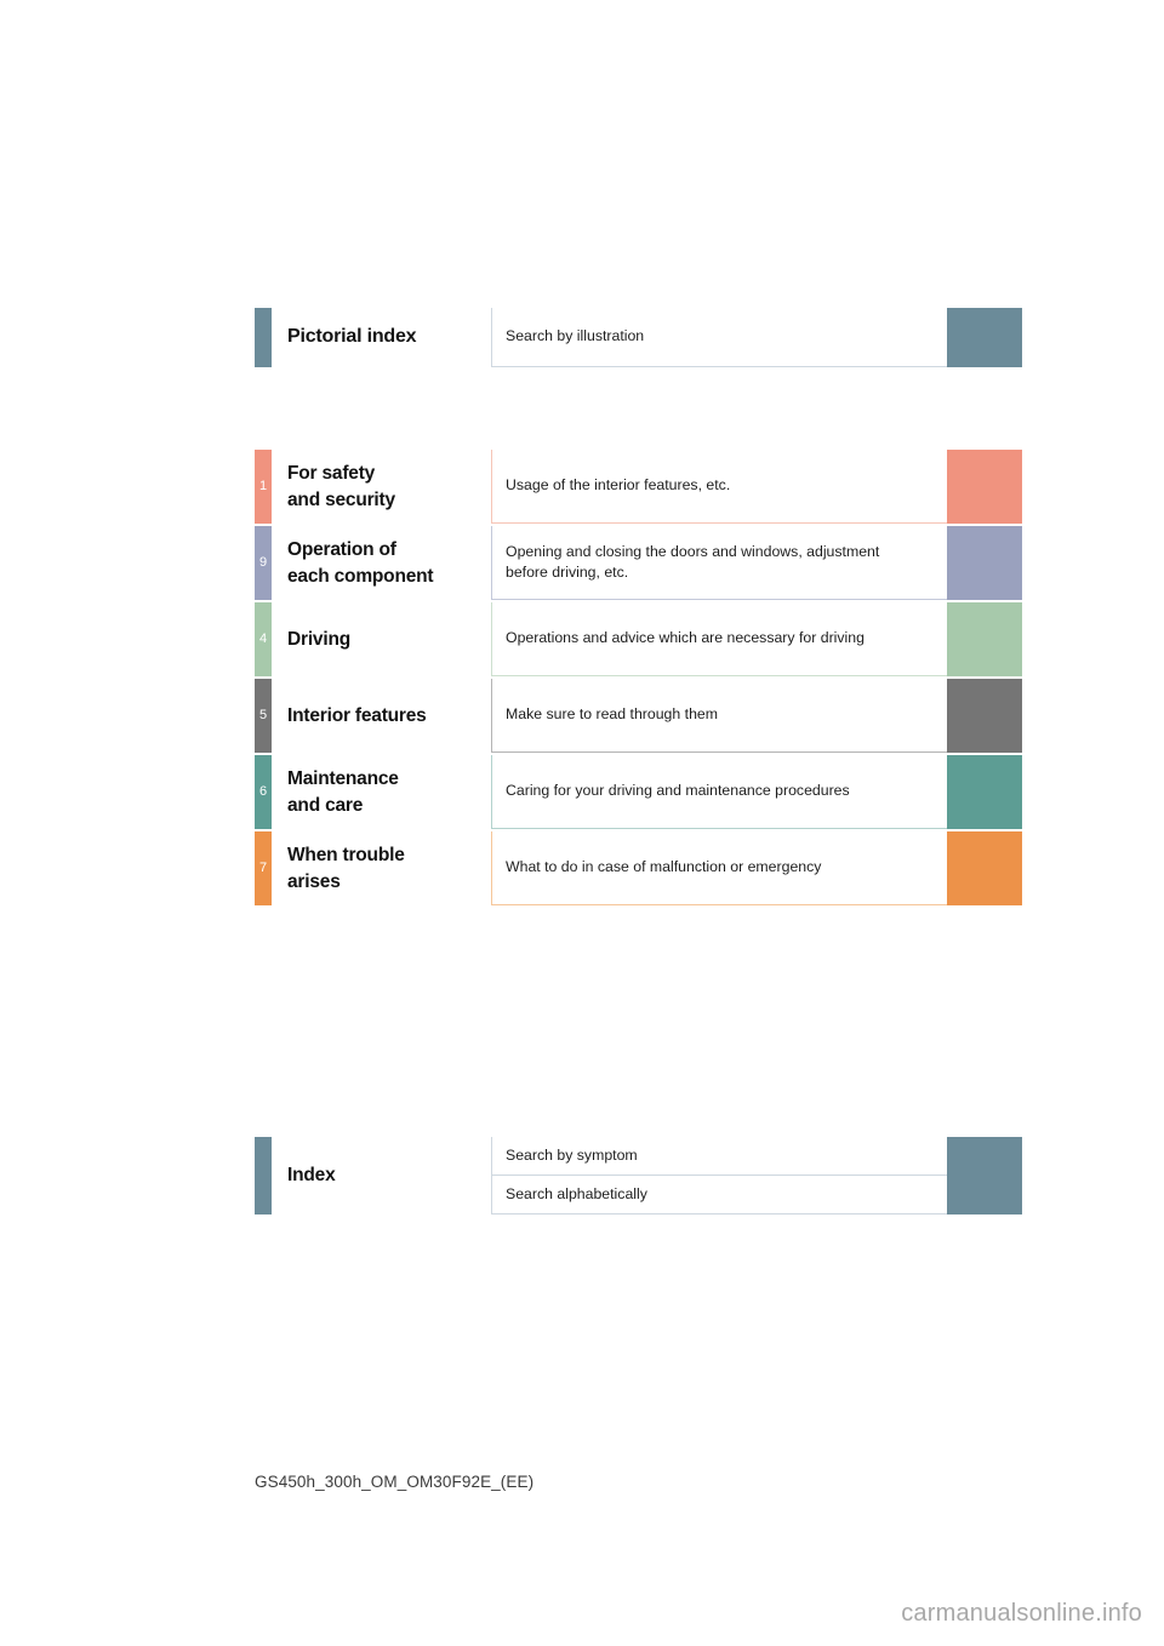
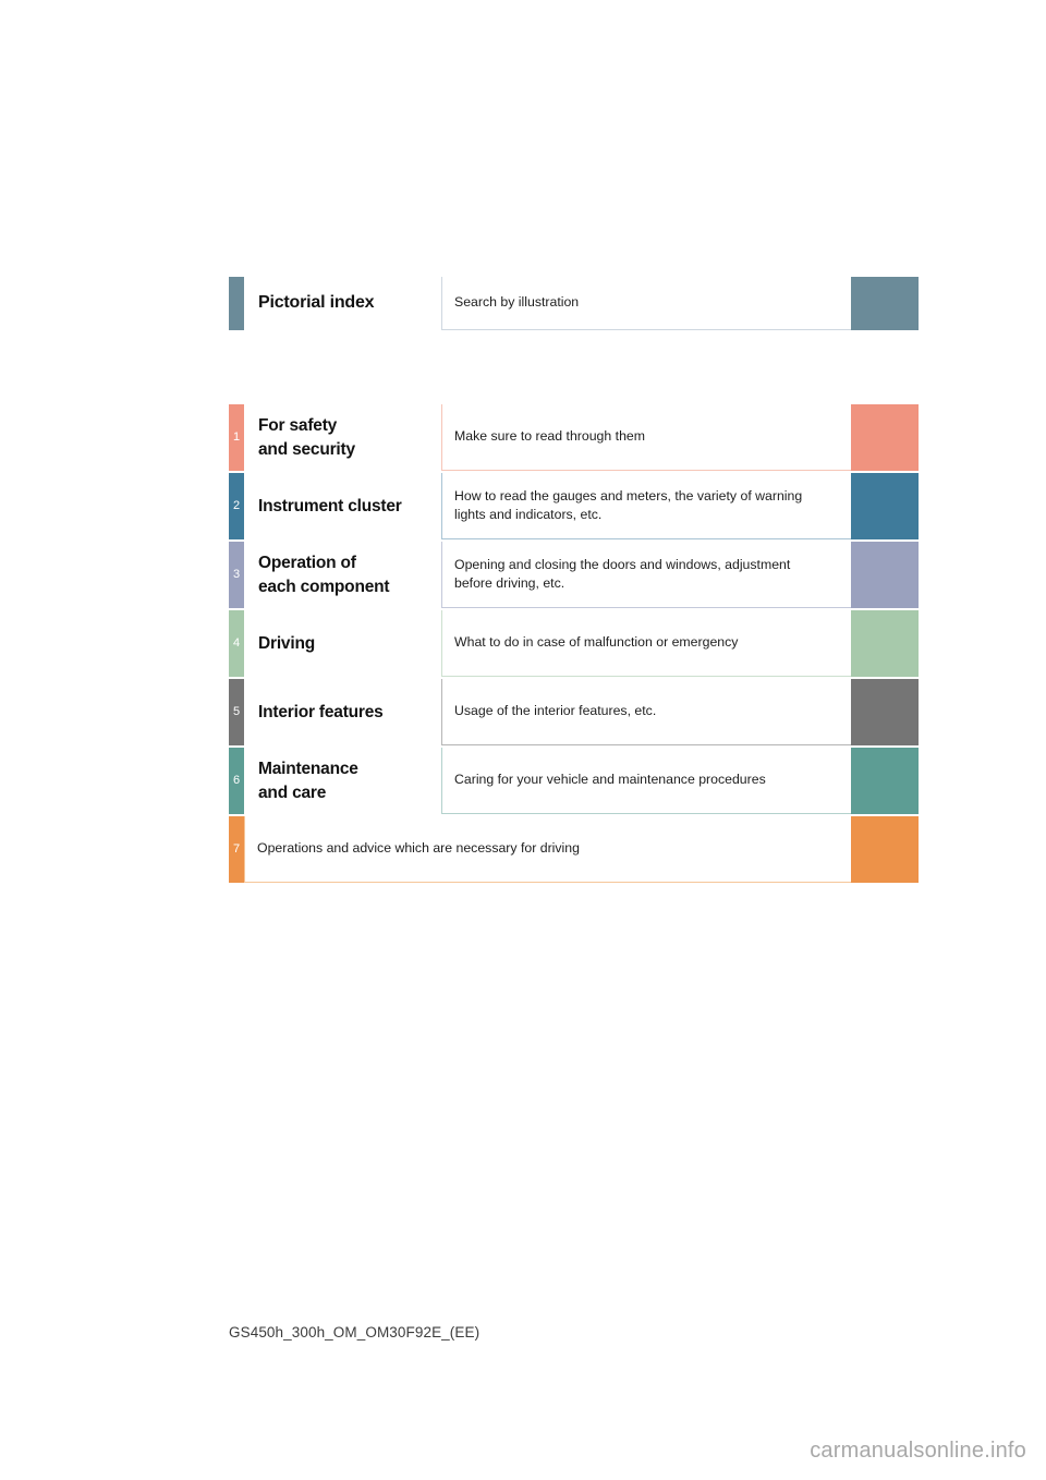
  Pictorial index
  Search by illustration
  1
  For safety
  and security
- Usage of the interior features, etc.
+ Make sure to read through them
+ 2
+ Instrument cluster
+ How to read the gauges and meters, the variety of warning
+ lights and indicators, etc.
- 9
+ 3
  Operation of
  each component
  Opening and closing the doors and windows, adjustment
  before driving, etc.
  4
  Driving
- Operations and advice which are necessary for driving
+ What to do in case of malfunction or emergency
  5
  Interior features
- Make sure to read through them
+ Usage of the interior features, etc.
  6
  Maintenance
  and care
- Caring for your driving and maintenance procedures
+ Caring for your vehicle and maintenance procedures
  7
- When trouble
- arises
- What to do in case of malfunction or emergency
+ Operations and advice which are necessary for driving
- Index
- Search by symptom
- Search alphabetically
  GS450h_300h_OM_OM30F92E_(EE)
  carmanualsonline.info
